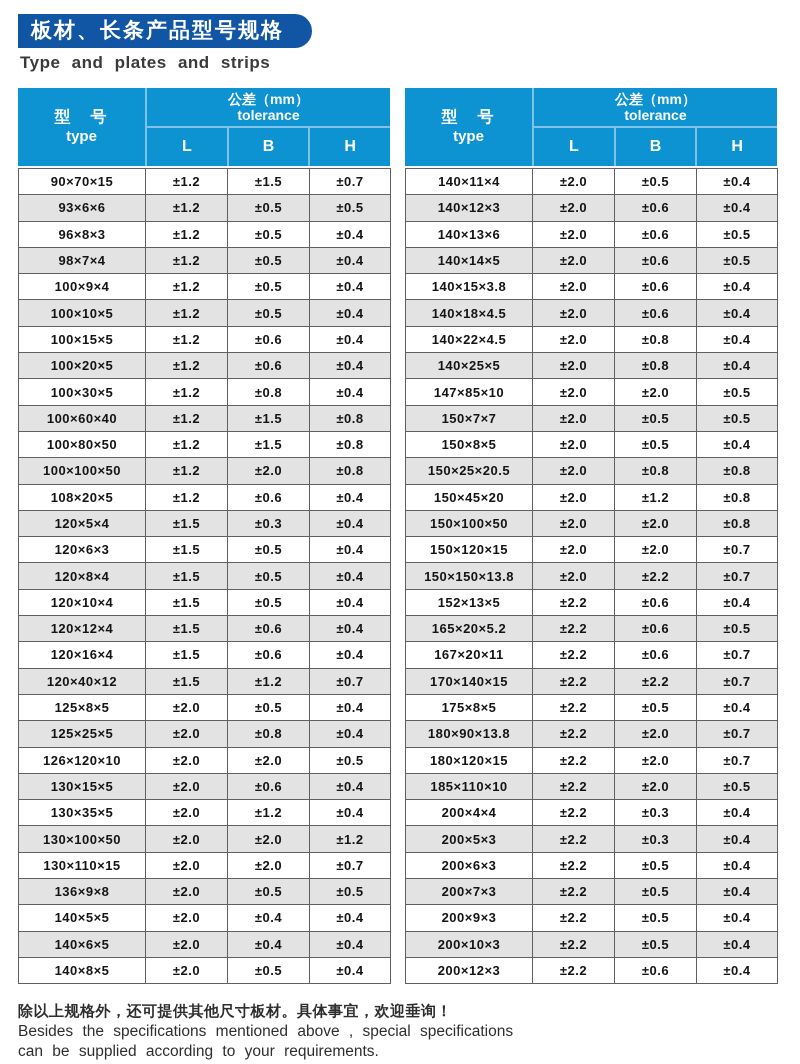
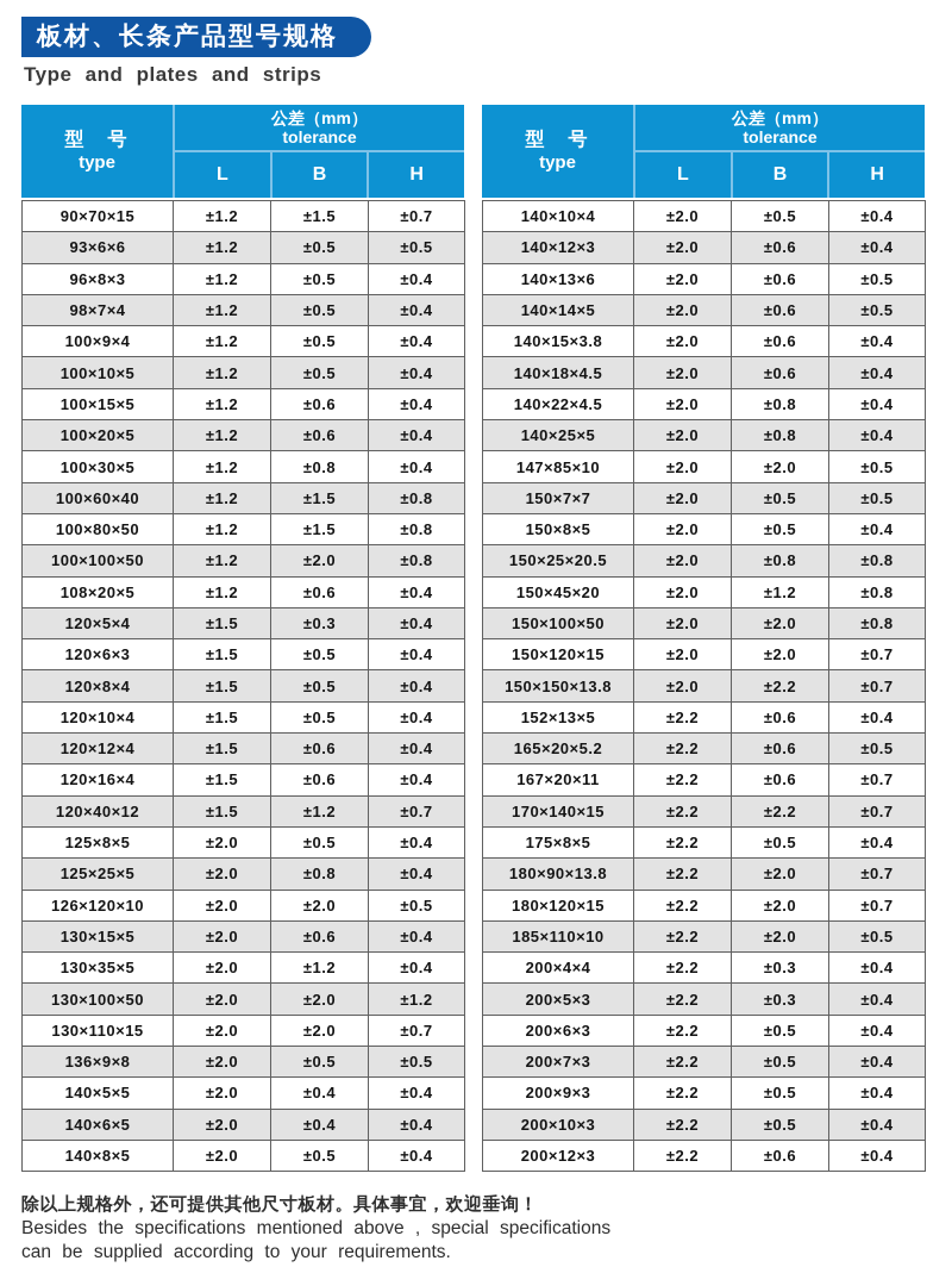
  板材、长条产品型号规格
  Type and plates and strips
  型 号
  type
  公差（mm）
  tolerance
  L
  B
  H
  90×70×15	±1.2	±1.5	±0.7
  93×6×6	±1.2	±0.5	±0.5
  96×8×3	±1.2	±0.5	±0.4
  98×7×4	±1.2	±0.5	±0.4
  100×9×4	±1.2	±0.5	±0.4
  100×10×5	±1.2	±0.5	±0.4
  100×15×5	±1.2	±0.6	±0.4
  100×20×5	±1.2	±0.6	±0.4
  100×30×5	±1.2	±0.8	±0.4
  100×60×40	±1.2	±1.5	±0.8
  100×80×50	±1.2	±1.5	±0.8
  100×100×50	±1.2	±2.0	±0.8
  108×20×5	±1.2	±0.6	±0.4
  120×5×4	±1.5	±0.3	±0.4
  120×6×3	±1.5	±0.5	±0.4
  120×8×4	±1.5	±0.5	±0.4
  120×10×4	±1.5	±0.5	±0.4
  120×12×4	±1.5	±0.6	±0.4
  120×16×4	±1.5	±0.6	±0.4
  120×40×12	±1.5	±1.2	±0.7
  125×8×5	±2.0	±0.5	±0.4
  125×25×5	±2.0	±0.8	±0.4
  126×120×10	±2.0	±2.0	±0.5
  130×15×5	±2.0	±0.6	±0.4
  130×35×5	±2.0	±1.2	±0.4
  130×100×50	±2.0	±2.0	±1.2
  130×110×15	±2.0	±2.0	±0.7
  136×9×8	±2.0	±0.5	±0.5
  140×5×5	±2.0	±0.4	±0.4
  140×6×5	±2.0	±0.4	±0.4
  140×8×5	±2.0	±0.5	±0.4
  型 号
  type
  公差（mm）
  tolerance
  L
  B
  H
- 140×11×4	±2.0	±0.5	±0.4
+ 140×10×4	±2.0	±0.5	±0.4
  140×12×3	±2.0	±0.6	±0.4
  140×13×6	±2.0	±0.6	±0.5
  140×14×5	±2.0	±0.6	±0.5
  140×15×3.8	±2.0	±0.6	±0.4
  140×18×4.5	±2.0	±0.6	±0.4
  140×22×4.5	±2.0	±0.8	±0.4
  140×25×5	±2.0	±0.8	±0.4
  147×85×10	±2.0	±2.0	±0.5
  150×7×7	±2.0	±0.5	±0.5
  150×8×5	±2.0	±0.5	±0.4
  150×25×20.5	±2.0	±0.8	±0.8
  150×45×20	±2.0	±1.2	±0.8
  150×100×50	±2.0	±2.0	±0.8
  150×120×15	±2.0	±2.0	±0.7
  150×150×13.8	±2.0	±2.2	±0.7
  152×13×5	±2.2	±0.6	±0.4
  165×20×5.2	±2.2	±0.6	±0.5
  167×20×11	±2.2	±0.6	±0.7
  170×140×15	±2.2	±2.2	±0.7
  175×8×5	±2.2	±0.5	±0.4
  180×90×13.8	±2.2	±2.0	±0.7
  180×120×15	±2.2	±2.0	±0.7
  185×110×10	±2.2	±2.0	±0.5
  200×4×4	±2.2	±0.3	±0.4
  200×5×3	±2.2	±0.3	±0.4
  200×6×3	±2.2	±0.5	±0.4
  200×7×3	±2.2	±0.5	±0.4
  200×9×3	±2.2	±0.5	±0.4
  200×10×3	±2.2	±0.5	±0.4
  200×12×3	±2.2	±0.6	±0.4
  除以上规格外，还可提供其他尺寸板材。具体事宜，欢迎垂询！
  Besides the specifications mentioned above , special specifications
  can be supplied according to your requirements.
